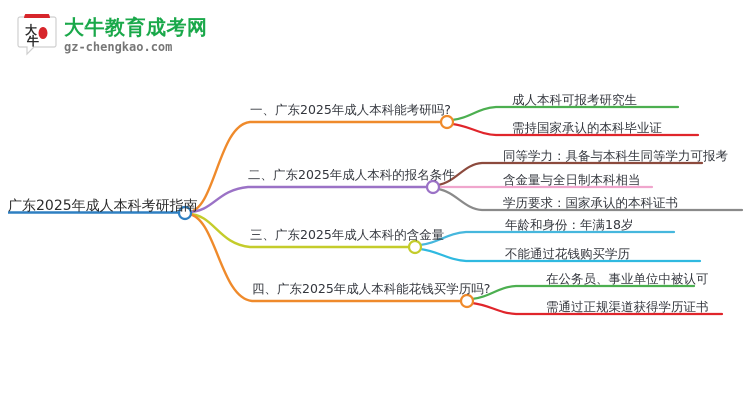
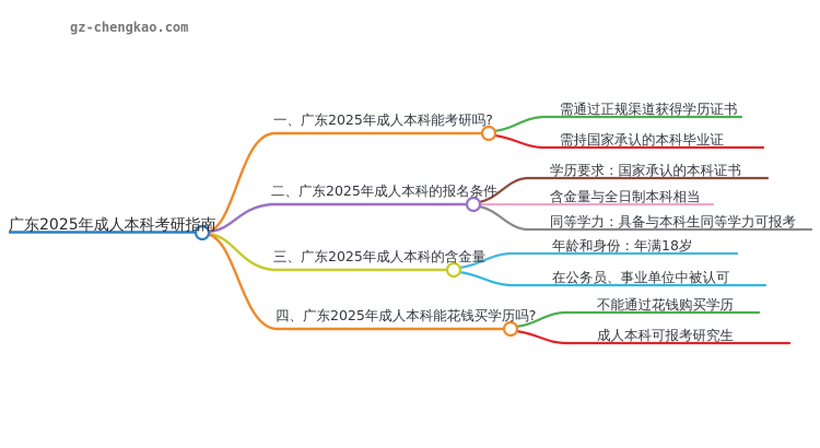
- 大
- 牛
- 大牛教育成考网
  gz-chengkao.com
  广东2025年成人本科考研指南
  一、广东2025年成人本科能考研吗?
- 成人本科可报考研究生
+ 需通过正规渠道获得学历证书
  需持国家承认的本科毕业证
  二、广东2025年成人本科的报名条件
- 同等学力：具备与本科生同等学力可报考
+ 学历要求：国家承认的本科证书
  含金量与全日制本科相当
- 学历要求：国家承认的本科证书
+ 同等学力：具备与本科生同等学力可报考
  三、广东2025年成人本科的含金量
  年龄和身份：年满18岁
- 不能通过花钱购买学历
+ 在公务员、事业单位中被认可
  四、广东2025年成人本科能花钱买学历吗?
- 在公务员、事业单位中被认可
+ 不能通过花钱购买学历
- 需通过正规渠道获得学历证书
+ 成人本科可报考研究生
